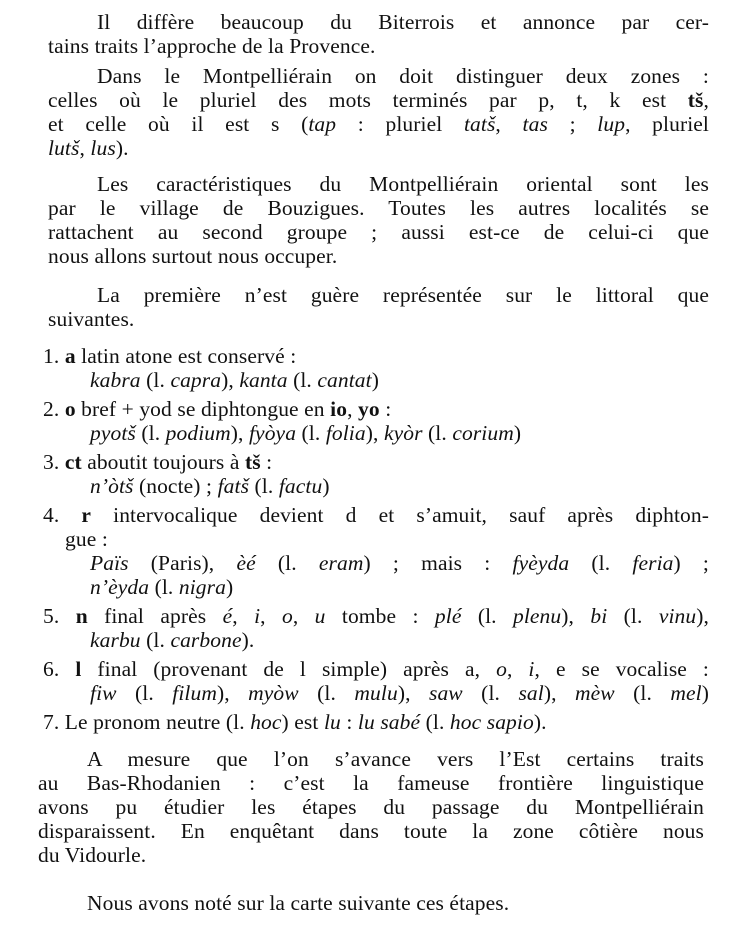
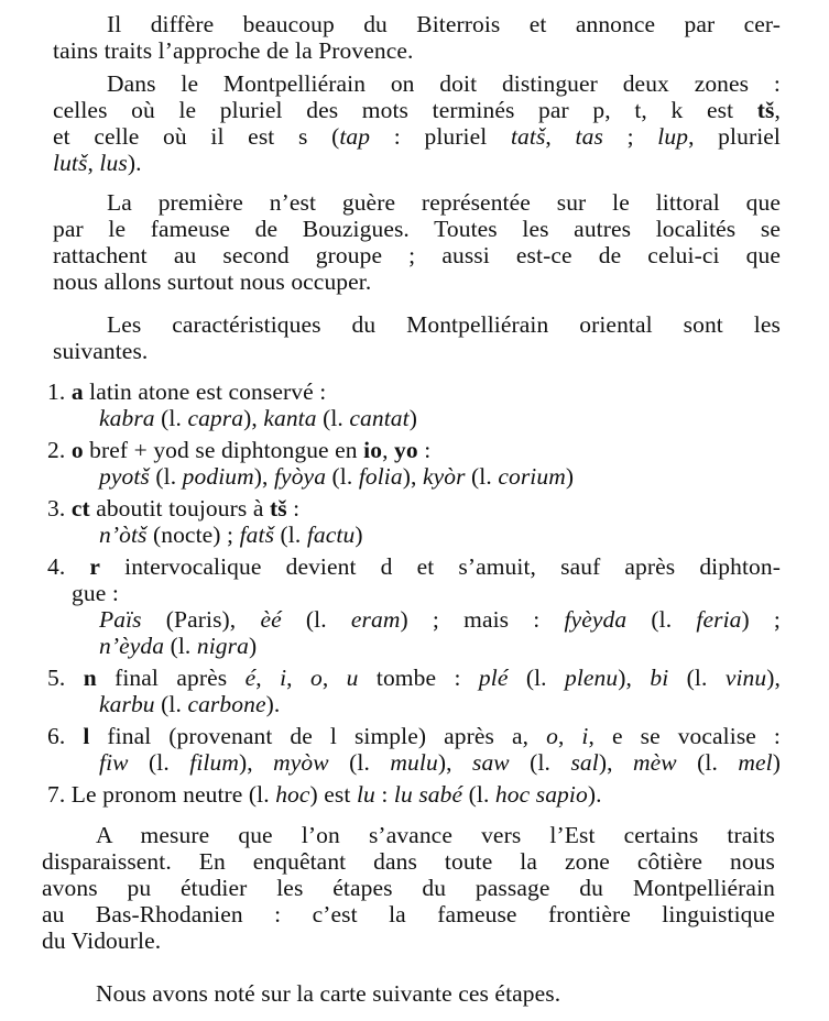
  Il diffère beaucoup du Biterrois et annonce par cer-
  tains traits l’approche de la Provence.
  Dans le Montpelliérain on doit distinguer deux zones :
  celles où le pluriel des mots terminés par p, t, k est tš,
  et celle où il est s (tap : pluriel tatš, tas ; lup, pluriel
  lutš, lus).
- Les caractéristiques du Montpelliérain oriental sont les
+ La première n’est guère représentée sur le littoral que
- par le village de Bouzigues. Toutes les autres localités se
+ par le fameuse de Bouzigues. Toutes les autres localités se
  rattachent au second groupe ; aussi est-ce de celui-ci que
  nous allons surtout nous occuper.
- La première n’est guère représentée sur le littoral que
+ Les caractéristiques du Montpelliérain oriental sont les
  suivantes.
  1. a latin atone est conservé :
  kabra (l. capra), kanta (l. cantat)
  2. o bref + yod se diphtongue en io, yo :
  pyotš (l. podium), fyòya (l. folia), kyòr (l. corium)
  3. ct aboutit toujours à tš :
  n’òtš (nocte) ; fatš (l. factu)
  4. r intervocalique devient d et s’amuit, sauf après diphton-
  gue :
  Païs (Paris), èé (l. eram) ; mais : fyèyda (l. feria) ;
  n’èyda (l. nigra)
  5. n final après é, i, o, u tombe : plé (l. plenu), bi (l. vinu),
  karbu (l. carbone).
  6. l final (provenant de l simple) après a, o, i, e se vocalise :
  fiw (l. filum), myòw (l. mulu), saw (l. sal), mèw (l. mel)
  7. Le pronom neutre (l. hoc) est lu : lu sabé (l. hoc sapio).
  A mesure que l’on s’avance vers l’Est certains traits
- au Bas-Rhodanien : c’est la fameuse frontière linguistique
+ disparaissent. En enquêtant dans toute la zone côtière nous
  avons pu étudier les étapes du passage du Montpelliérain
- disparaissent. En enquêtant dans toute la zone côtière nous
+ au Bas-Rhodanien : c’est la fameuse frontière linguistique
  du Vidourle.
  Nous avons noté sur la carte suivante ces étapes.
